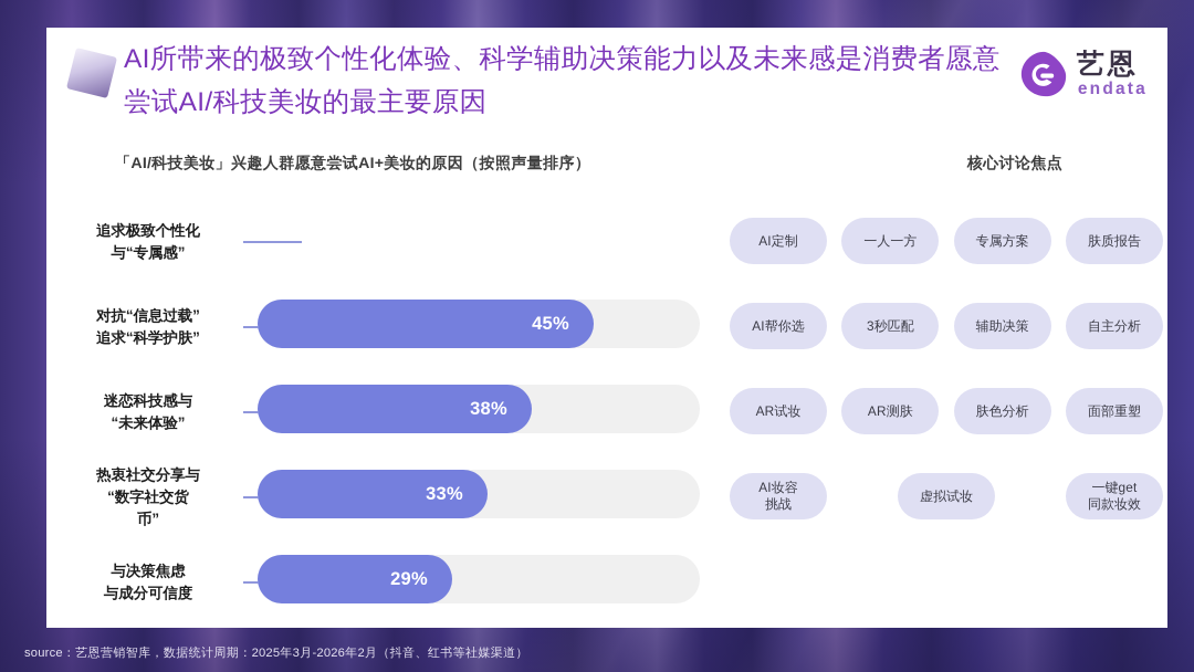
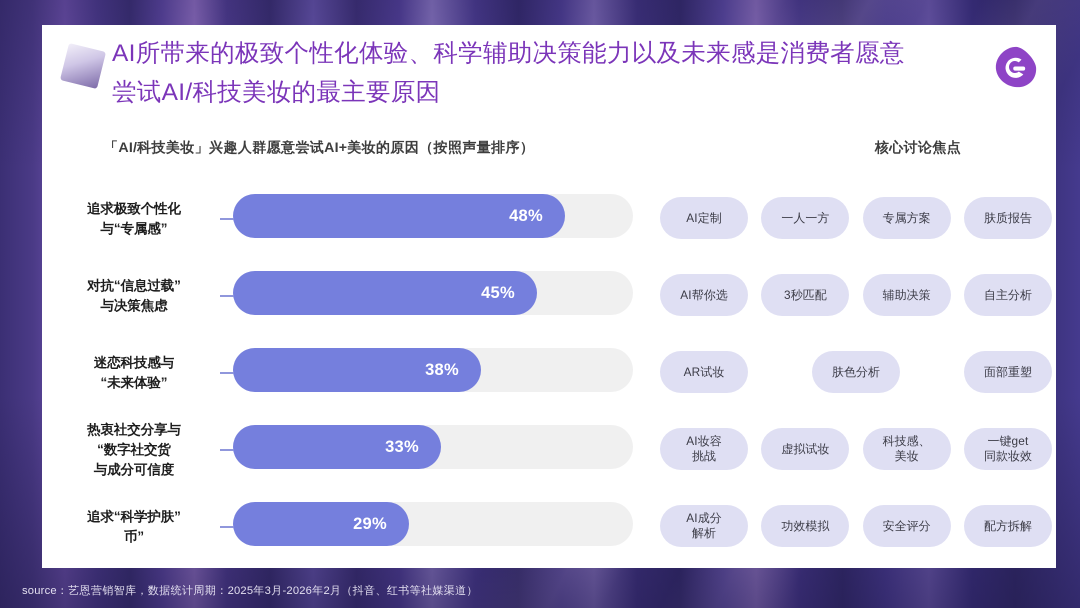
  AI所带来的极致个性化体验、科学辅助决策能力以及未来感是消费者愿意尝试AI/科技美妆的最主要原因
- 艺恩
- endata
  「AI/科技美妆」兴趣人群愿意尝试AI+美妆的原因（按照声量排序）
  核心讨论焦点
  追求极致个性化
  与“专属感”
+ 48%
  AI定制
  一人一方
  专属方案
  肤质报告
  对抗“信息过载”
- 追求“科学护肤”
+ 与决策焦虑
  45%
  AI帮你选
  3秒匹配
  辅助决策
  自主分析
  迷恋科技感与
  “未来体验”
  38%
  AR试妆
- AR测肤
  肤色分析
  面部重塑
  热衷社交分享与
  “数字社交货
- 币”
+ 与成分可信度
  33%
  AI妆容
  挑战
  虚拟试妆
+ 科技感、
+ 美妆
  一键get
  同款妆效
- 与决策焦虑
+ 追求“科学护肤”
- 与成分可信度
+ 币”
  29%
+ AI成分
+ 解析
+ 功效模拟
+ 安全评分
+ 配方拆解
  source：艺恩营销智库，数据统计周期：2025年3月-2026年2月（抖音、红书等社媒渠道）
